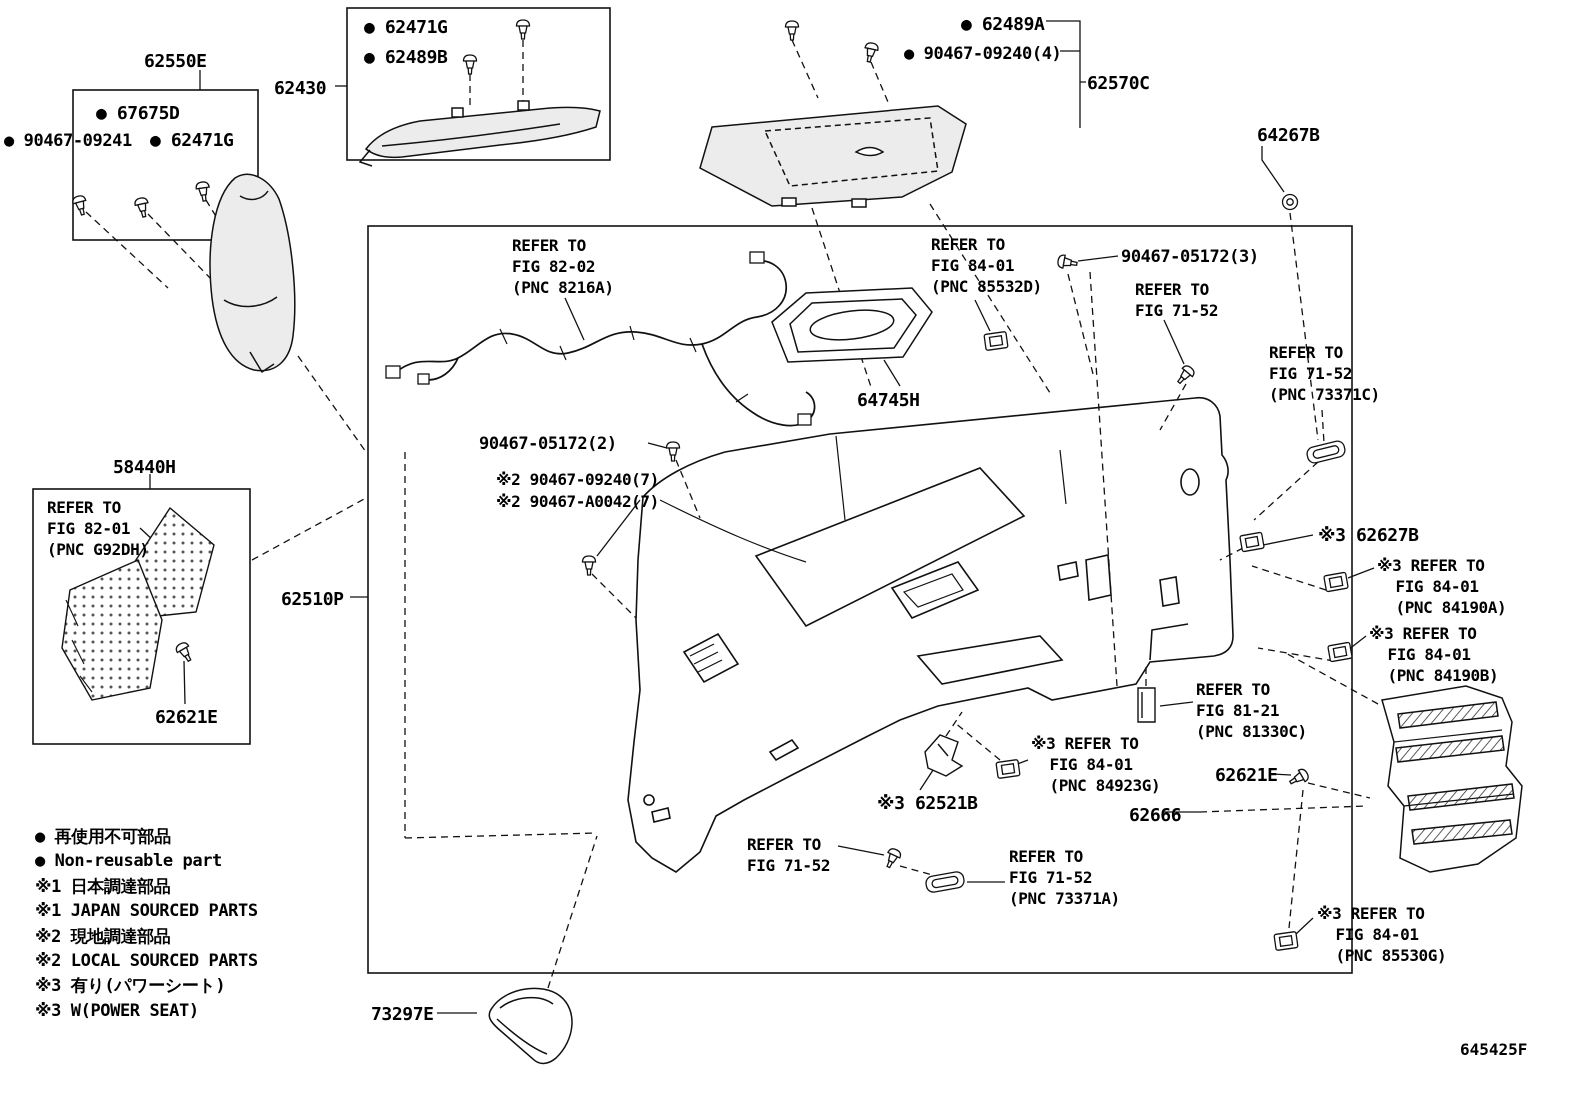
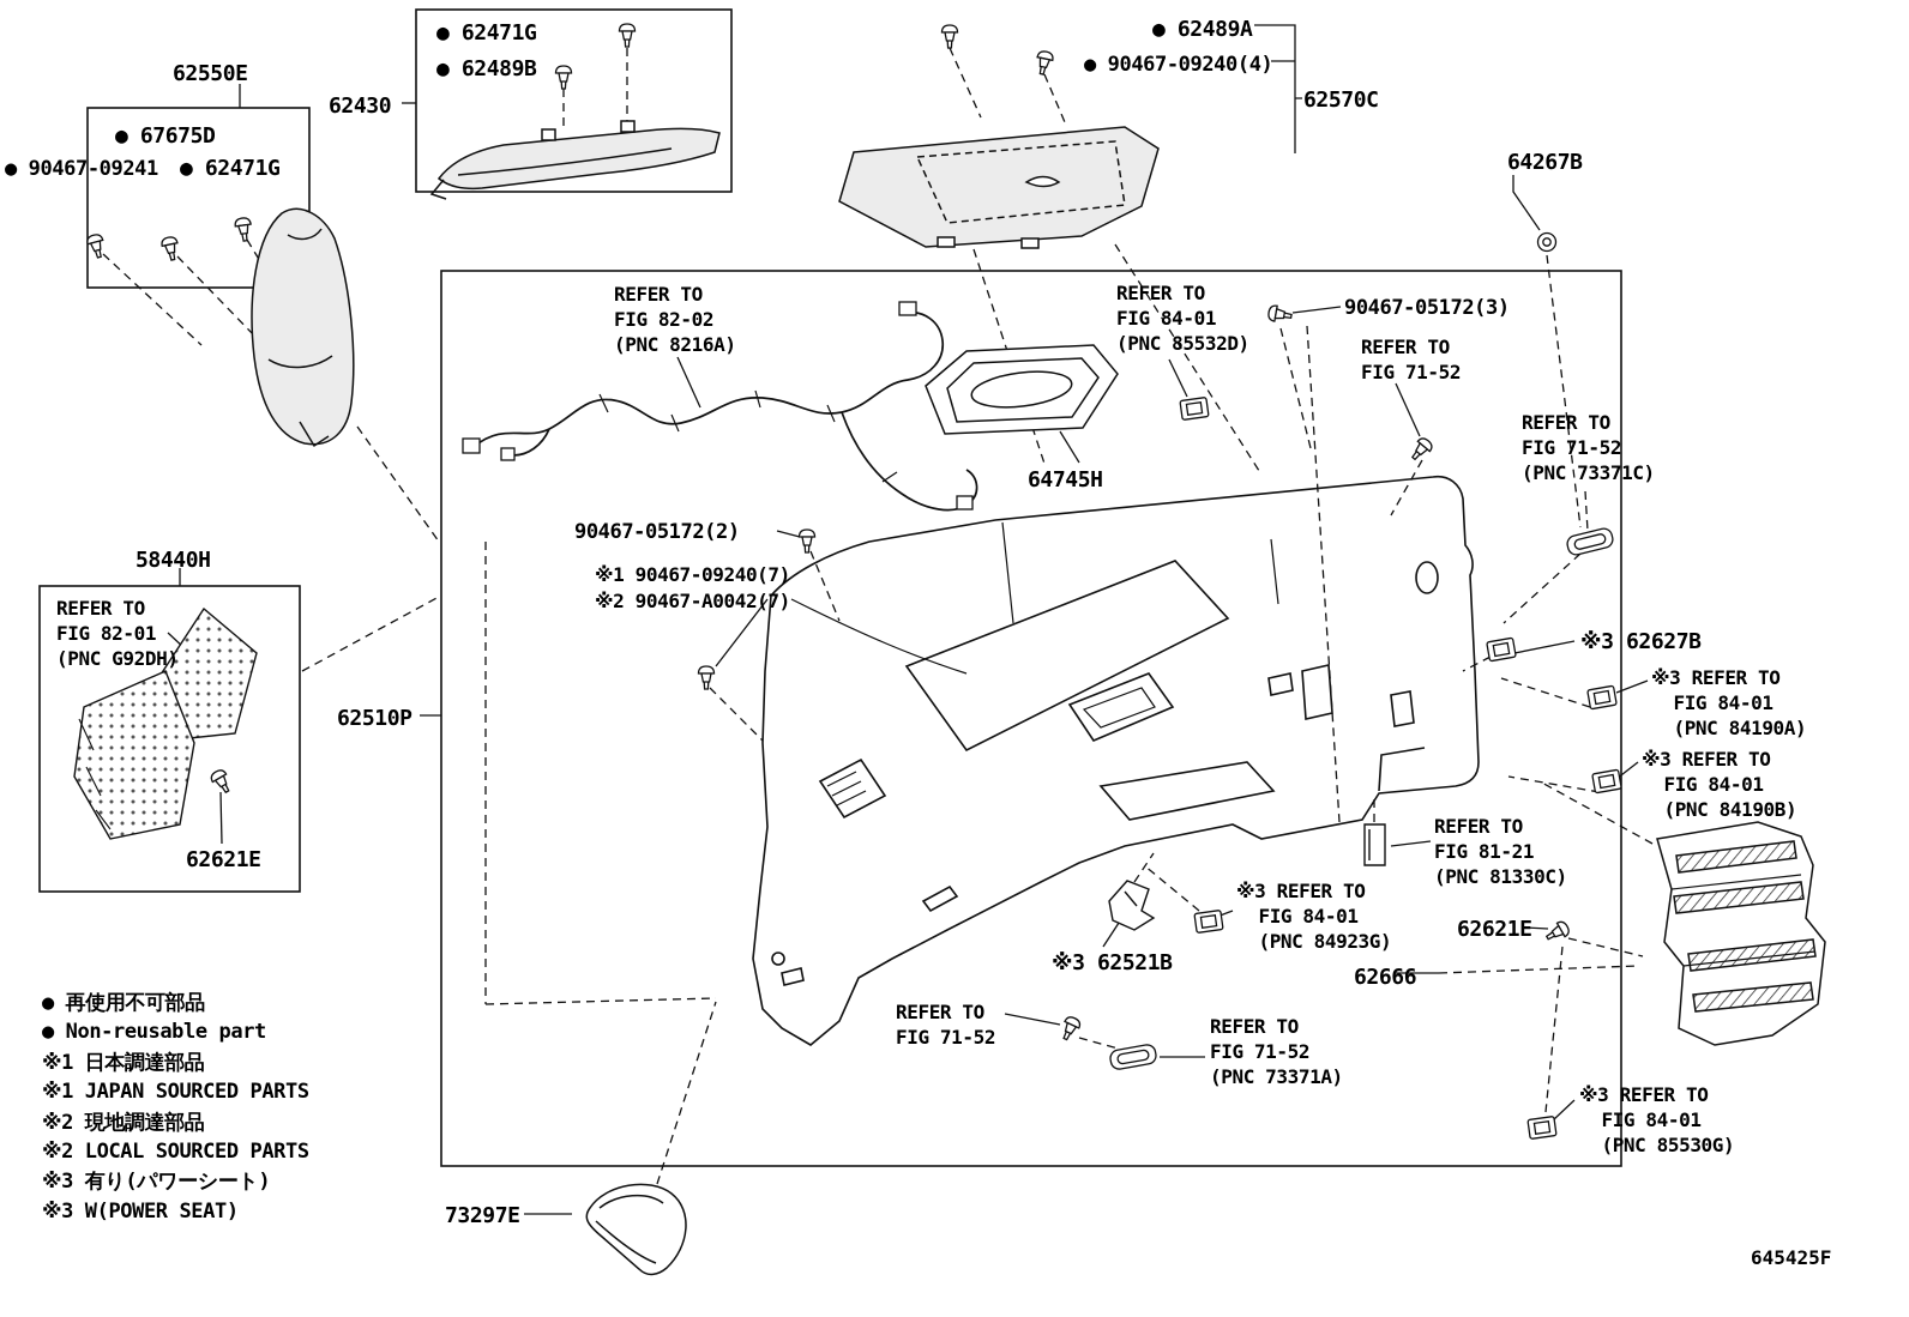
  62550E
  ● 67675D
  ● 90467-09241
  ● 62471G
  62430
  ● 62471G
  ● 62489B
  ● 62489A
  ● 90467-09240(4)
  62570C
  64267B
  REFER TO
  FIG 82-02
  (PNC 8216A)
  REFER TO
  FIG 84-01
  (PNC 85532D)
  90467-05172(3)
  REFER TO
  FIG 71-52
  REFER TO
  FIG 71-52
  (PNC 73371C)
  64745H
  90467-05172(2)
- ※2 90467-09240(7)
+ ※1 90467-09240(7)
  ※2 90467-A0042(7)
  58440H
  REFER TO
  FIG 82-01
  (PNC G92DH)
  62510P
  62621E
  ※3 62627B
  ※3 REFER TO
  FIG 84-01
  (PNC 84190A)
  ※3 REFER TO
  FIG 84-01
  (PNC 84190B)
  REFER TO
  FIG 81-21
  (PNC 81330C)
  ※3 REFER TO
  FIG 84-01
  (PNC 84923G)
  ※3 62521B
  62621E
  62666
  REFER TO
  FIG 71-52
  REFER TO
  FIG 71-52
  (PNC 73371A)
  ※3 REFER TO
  FIG 84-01
  (PNC 85530G)
  73297E
  ● 再使用不可部品
  ● Non-reusable part
  ※1 日本調達部品
  ※1 JAPAN SOURCED PARTS
  ※2 現地調達部品
  ※2 LOCAL SOURCED PARTS
  ※3 有り(パワーシート)
  ※3 W(POWER SEAT)
  645425F
